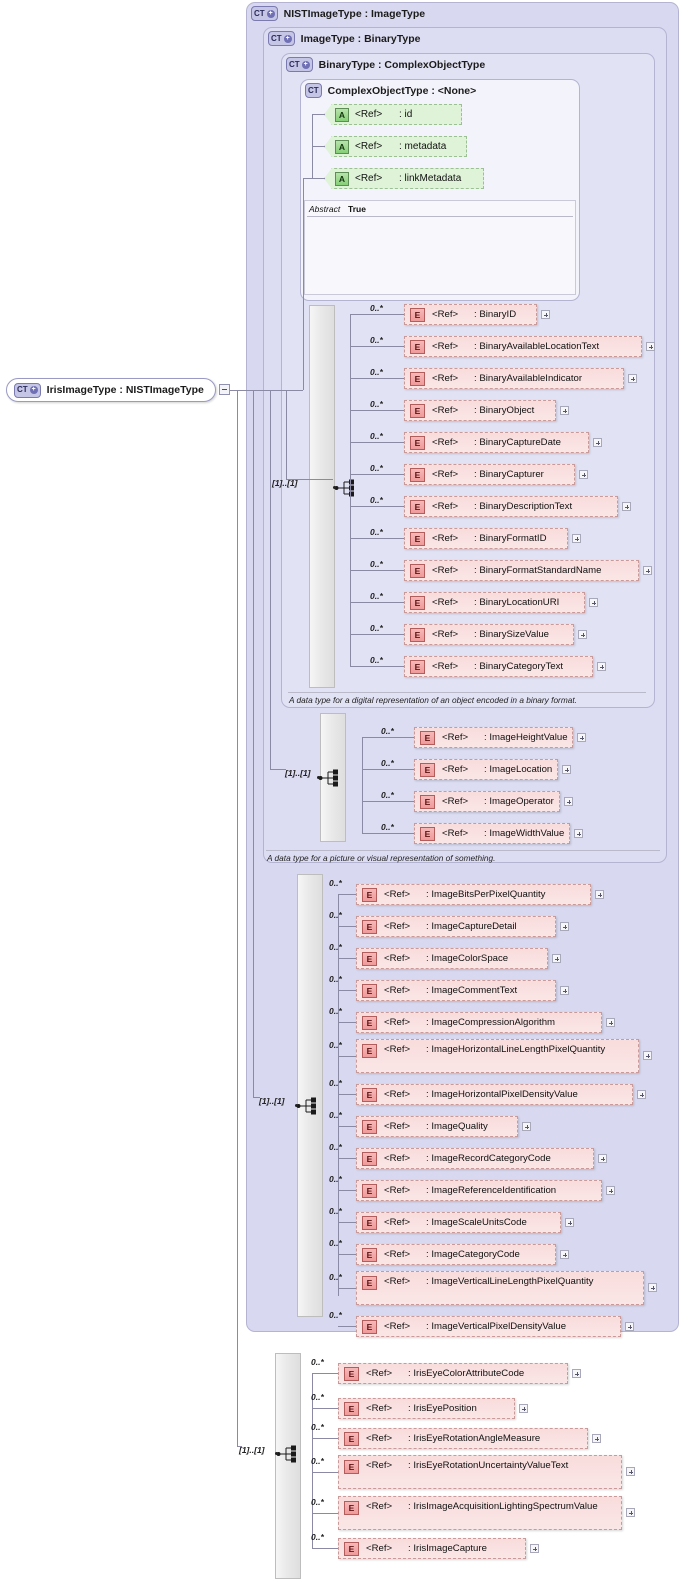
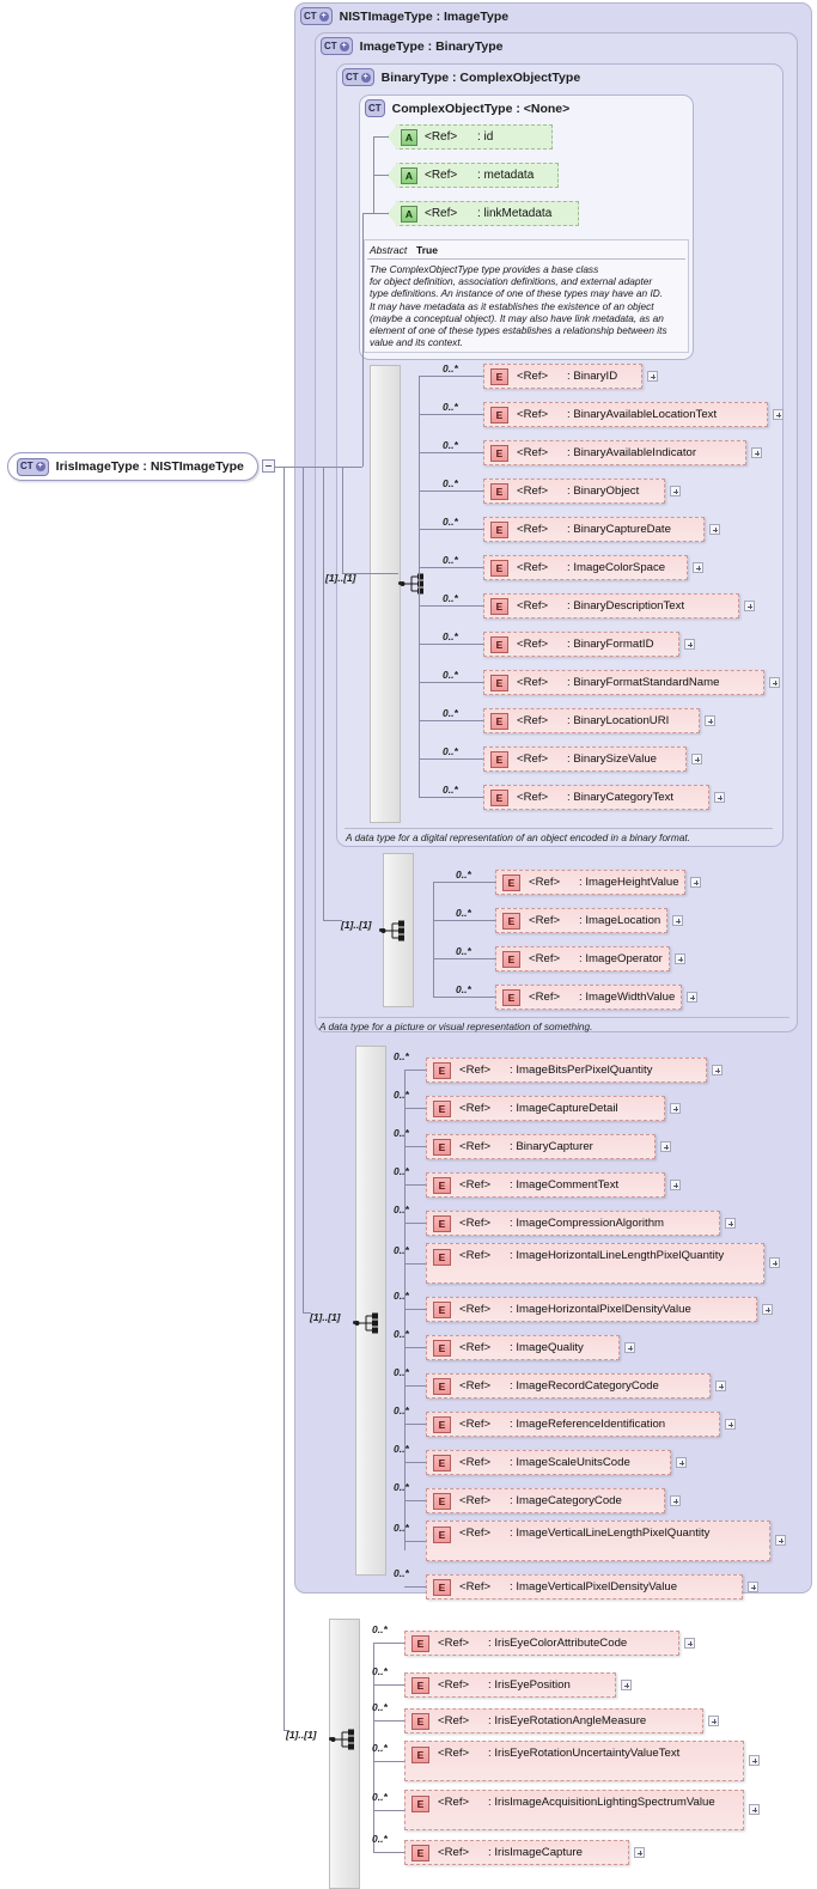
  CT
  NISTImageType : ImageType
  CT
  ImageType : BinaryType
  CT
  BinaryType : ComplexObjectType
  CT
  ComplexObjectType : <None>
  CT
  IrisImageType : NISTImageType
  A
  <Ref>
  : id
  A
  <Ref>
  : metadata
  A
  <Ref>
  : linkMetadata
  Abstract
  True
+ The ComplexObjectType type provides a base class
+ for object definition, association definitions, and external adapter
+ type definitions. An instance of one of these types may have an ID.
+ It may have metadata as it establishes the existence of an object
+ (maybe a conceptual object). It may also have link metadata, as an
+ element of one of these types establishes a relationship between its
+ value and its context.
  [1]..[1]
  E
  <Ref>
  : BinaryID
  0..*
  E
  <Ref>
  : BinaryAvailableLocationText
  0..*
  E
  <Ref>
  : BinaryAvailableIndicator
  0..*
  E
  <Ref>
  : BinaryObject
  0..*
  E
  <Ref>
  : BinaryCaptureDate
  0..*
  E
  <Ref>
- : BinaryCapturer
+ : ImageColorSpace
  0..*
  E
  <Ref>
  : BinaryDescriptionText
  0..*
  E
  <Ref>
  : BinaryFormatID
  0..*
  E
  <Ref>
  : BinaryFormatStandardName
  0..*
  E
  <Ref>
  : BinaryLocationURI
  0..*
  E
  <Ref>
  : BinarySizeValue
  0..*
  E
  <Ref>
  : BinaryCategoryText
  0..*
  A data type for a digital representation of an object encoded in a binary format.
  [1]..[1]
  E
  <Ref>
  : ImageHeightValue
  0..*
  E
  <Ref>
  : ImageLocation
  0..*
  E
  <Ref>
  : ImageOperator
  0..*
  E
  <Ref>
  : ImageWidthValue
  0..*
  A data type for a picture or visual representation of something.
  [1]..[1]
  E
  <Ref>
  : ImageBitsPerPixelQuantity
  0..*
  E
  <Ref>
  : ImageCaptureDetail
  0..*
  E
  <Ref>
- : ImageColorSpace
+ : BinaryCapturer
  0..*
  E
  <Ref>
  : ImageCommentText
  0..*
  E
  <Ref>
  : ImageCompressionAlgorithm
  0..*
  E
  <Ref>
  : ImageHorizontalLineLengthPixelQuantity
  0..*
  E
  <Ref>
  : ImageHorizontalPixelDensityValue
  0..*
  E
  <Ref>
  : ImageQuality
  0..*
  E
  <Ref>
  : ImageRecordCategoryCode
  0..*
  E
  <Ref>
  : ImageReferenceIdentification
  0..*
  E
  <Ref>
  : ImageScaleUnitsCode
  0..*
  E
  <Ref>
  : ImageCategoryCode
  0..*
  E
  <Ref>
  : ImageVerticalLineLengthPixelQuantity
  0..*
  E
  <Ref>
  : ImageVerticalPixelDensityValue
  0..*
  [1]..[1]
  E
  <Ref>
  : IrisEyeColorAttributeCode
  0..*
  E
  <Ref>
  : IrisEyePosition
  0..*
  E
  <Ref>
  : IrisEyeRotationAngleMeasure
  0..*
  E
  <Ref>
  : IrisEyeRotationUncertaintyValueText
  0..*
  E
  <Ref>
  : IrisImageAcquisitionLightingSpectrumValue
  0..*
  E
  <Ref>
  : IrisImageCapture
  0..*
